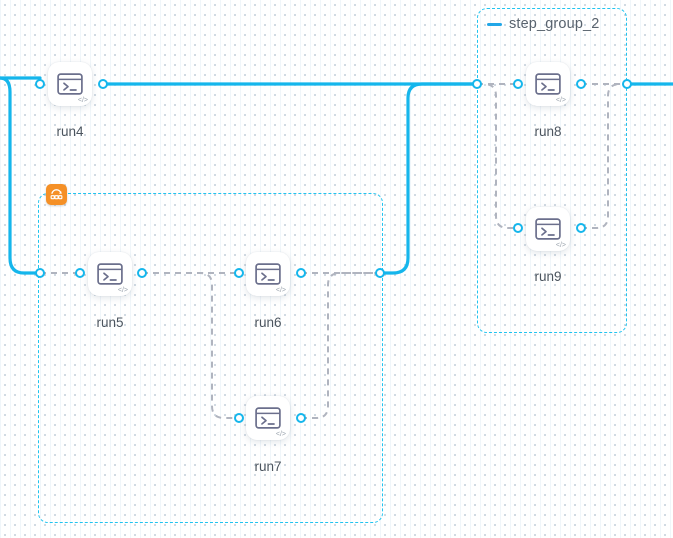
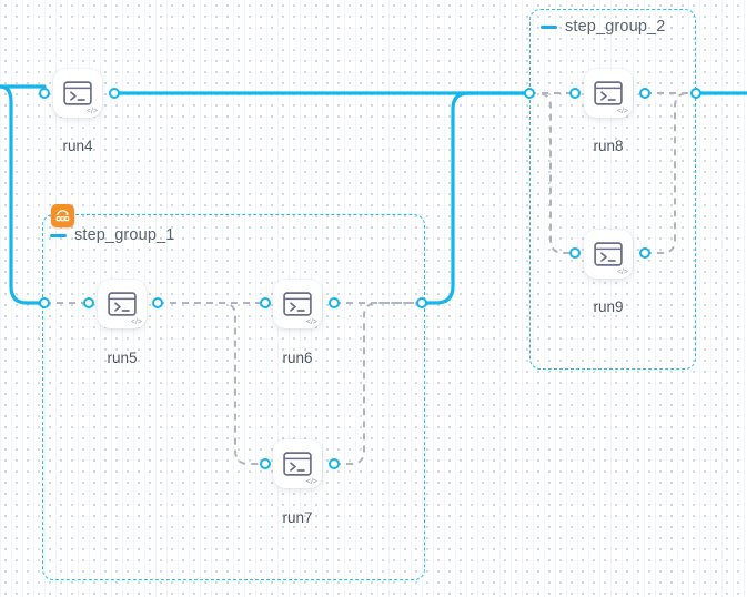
+ step_group_1
  step_group_2
  run4
  run5
  run6
  run7
  run8
  run9
